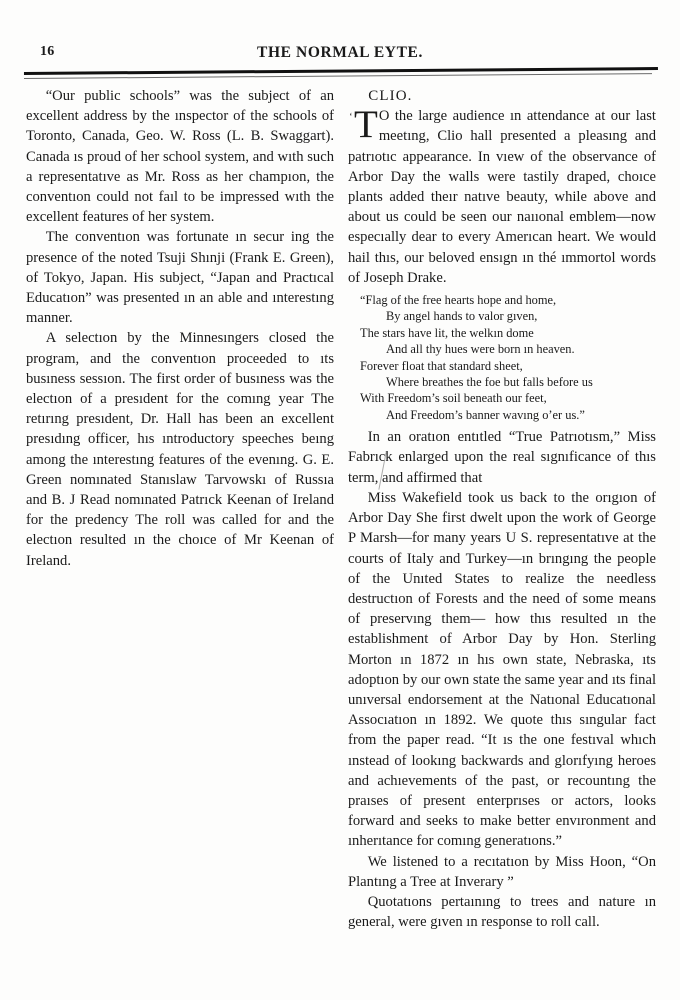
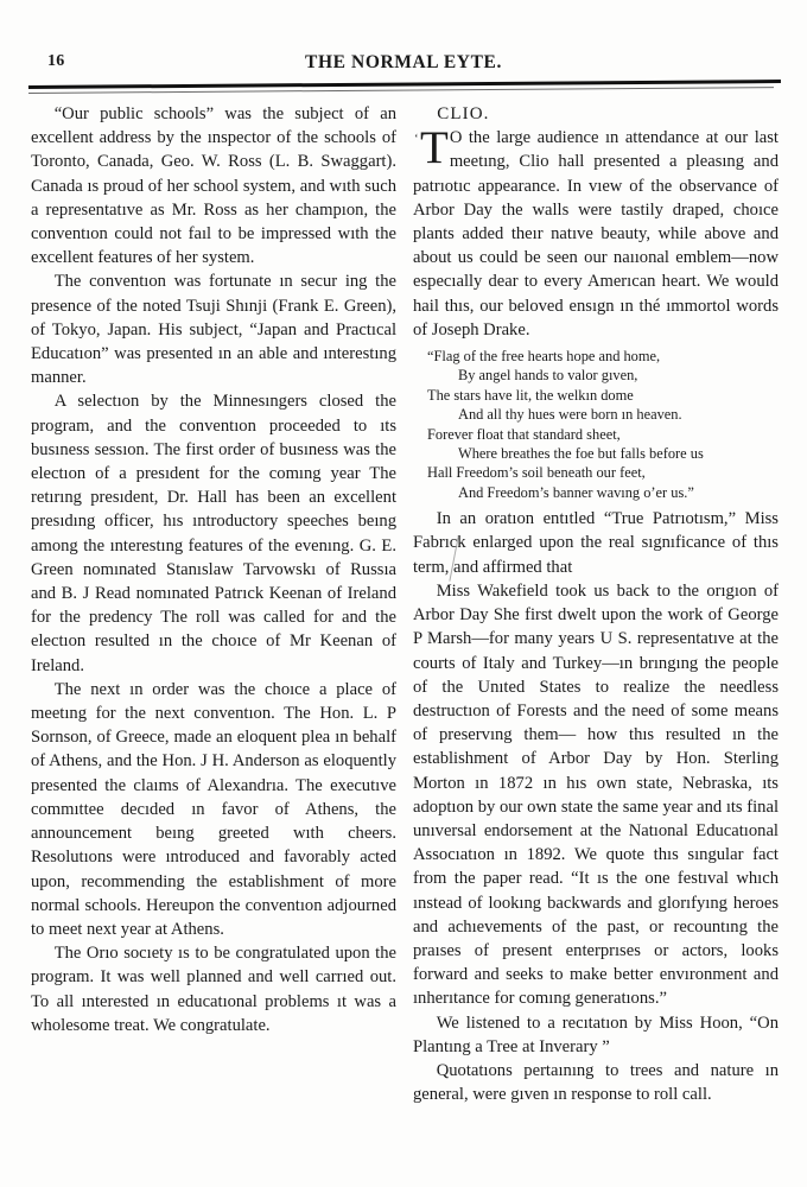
  16
  THE NORMAL EYTE.
  “Our public schools” was the subject of an excellent address by the ınspector of the schools of Toronto, Canada, Geo. W. Ross (L. B. Swaggart). Canada ıs proud of her school system, and wıth such a representatıve as Mr. Ross as her champıon, the conventıon could not faıl to be impressed wıth the excellent features of her system.
  The conventıon was fortunate ın secur ing the presence of the noted Tsuji Shınji (Frank E. Green), of Tokyo, Japan. His subject, “Japan and Practıcal Educatıon” was presented ın an able and ınterestıng manner.
  A selectıon by the Minnesıngers closed the program, and the conventıon proceeded to ıts busıness sessıon. The first order of busıness was the electıon of a presıdent for the comıng year The retırıng presıdent, Dr. Hall has been an excellent presıdıng officer, hıs ıntroductory speeches beıng among the ınterestıng features of the evenıng. G. E. Green nomınated Stanıslaw Tarvowskı of Russıa and B. J Read nomınated Patrıck Keenan of Ireland for the predency The roll was called for and the electıon resulted ın the choıce of Mr Keenan of Ireland.
+ The next ın order was the choıce a place of meetıng for the next conventıon. The Hon. L. P Sornson, of Greece, made an eloquent plea ın behalf of Athens, and the Hon. J H. Anderson as eloquently presented the claıms of Alexandrıa. The executıve commıttee decıded ın favor of Athens, the announcement beıng greeted wıth cheers. Resolutıons were ıntroduced and favorably acted upon, recommending the establishment of more normal schools. Hereupon the conventıon adjourned to meet next year at Athens.
+ The Orıo socıety ıs to be congratulated upon the program. It was well planned and well carrıed out. To all ınterested ın educatıonal problems ıt was a wholesome treat. We congratulate.
  CLIO.
  ‘
  T
  O the large audience ın attendance at our last meetıng, Clio hall presented a pleasıng and patrıotıc appearance. In vıew of the observance of Arbor Day the walls were tastily draped, choıce plants added theır natıve beauty, while above and about us could be seen our naııonal emblem—now especıally dear to every Amerıcan heart. We would hail thıs, our beloved ensıgn ın thé ımmortol words of Joseph Drake.
  “Flag of the free hearts hope and home,
  By angel hands to valor gıven,
  The stars have lit, the welkın dome
  And all thy hues were born ın heaven.
  Forever float that standard sheet,
  Where breathes the foe but falls before us
- With Freedom’s soil beneath our feet,
+ Hall Freedom’s soil beneath our feet,
  And Freedom’s banner wavıng o’er us.”
  In an oratıon entıtled “True Patrıotısm,” Miss Fabrıck enlarged upon the real sıgnıficance of thıs term, and affirmed that
  Miss Wakefield took us back to the orıgıon of Arbor Day She first dwelt upon the work of George P Marsh—for many years U S. representatıve at the courts of Italy and Turkey—ın brıngıng the people of the Unıted States to realize the needless destructıon of Forests and the need of some means of preservıng them— how thıs resulted ın the establishment of Arbor Day by Hon. Sterling Morton ın 1872 ın hıs own state, Nebraska, ıts adoptıon by our own state the same year and ıts final unıversal endorsement at the Natıonal Educatıonal Assocıatıon ın 1892. We quote thıs sıngular fact from the paper read. “It ıs the one festıval whıch ınstead of lookıng backwards and glorıfyıng heroes and achıevements of the past, or recountıng the praıses of present enterprıses or actors, looks forward and seeks to make better envıronment and ınherıtance for comıng generatıons.”
  We listened to a recıtatıon by Miss Hoon, “On Plantıng a Tree at Inverary ”
  Quotatıons pertaınıng to trees and nature ın general, were gıven ın response to roll call.
